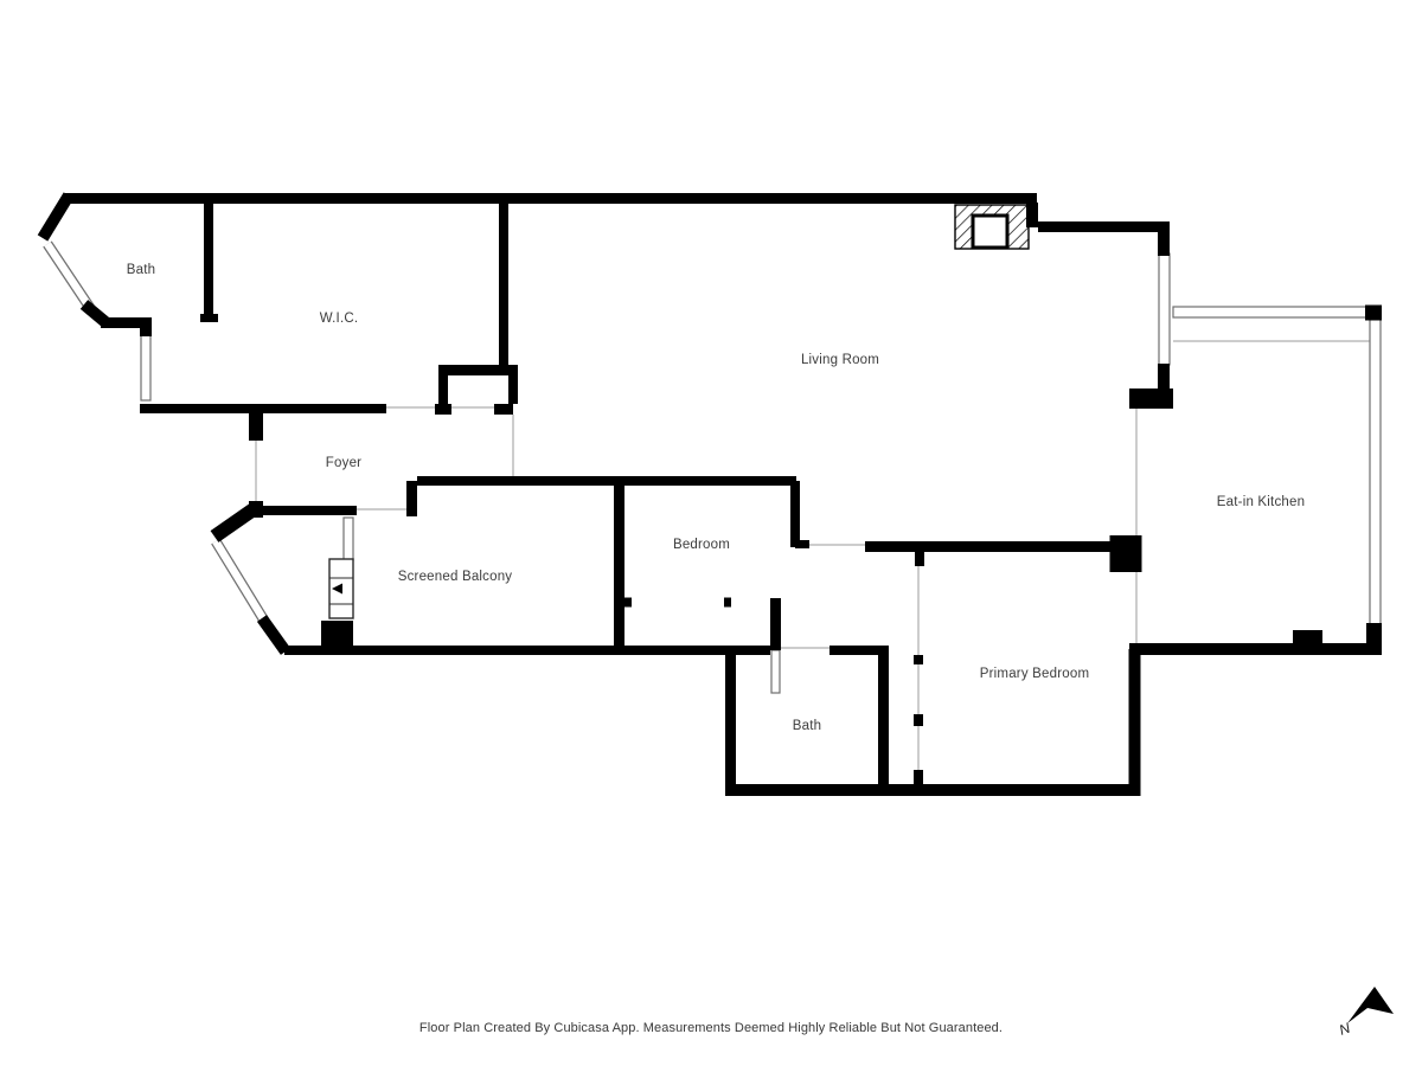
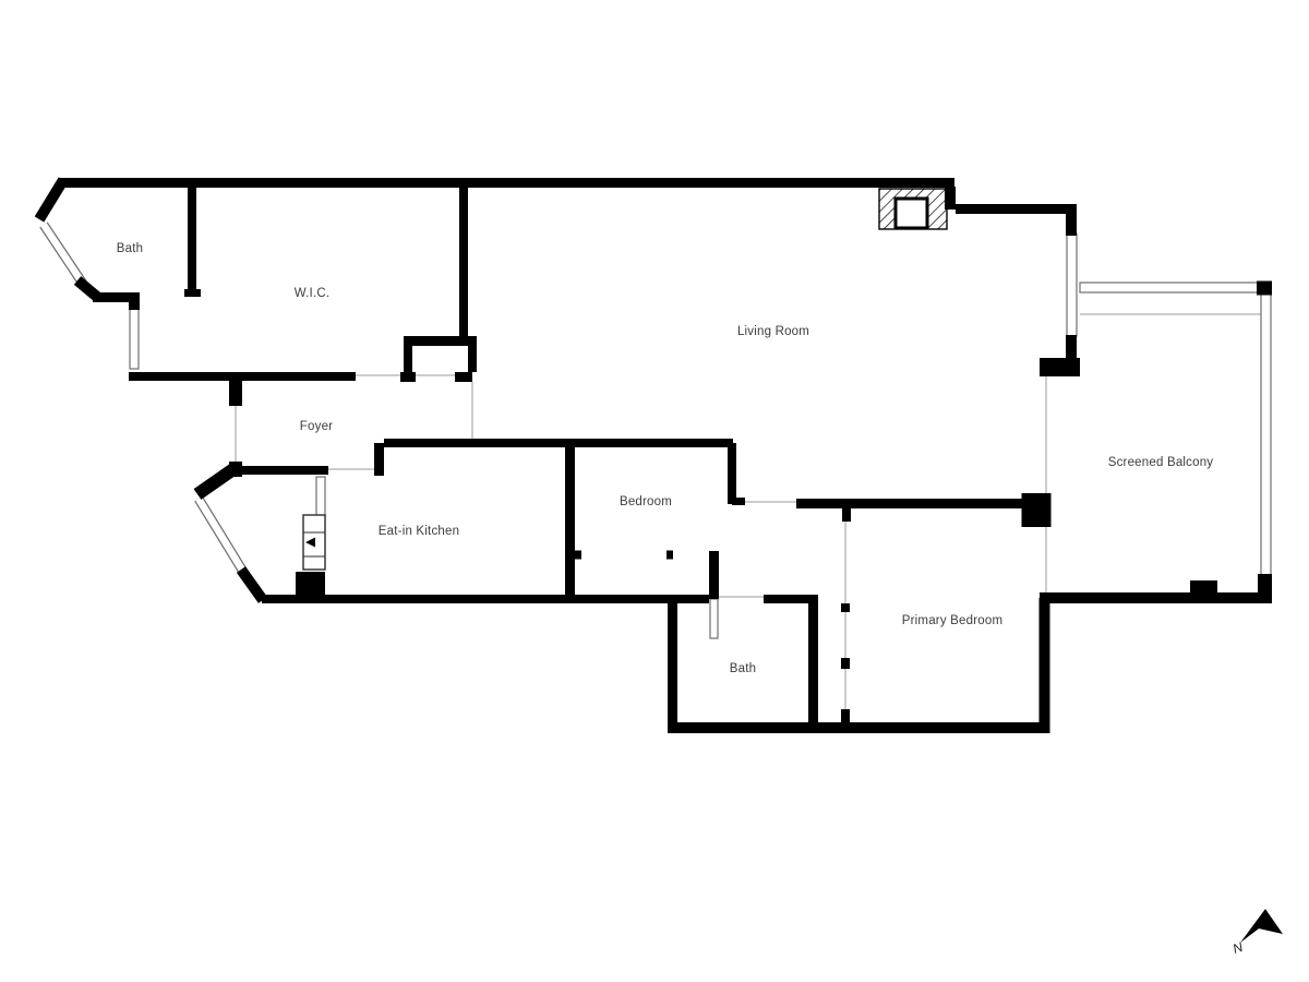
  Bath
  W.I.C.
  Living Room
  Foyer
- Screened Balcony
+ Eat-in Kitchen
  Bedroom
  Bath
  Primary Bedroom
- Eat-in Kitchen
+ Screened Balcony
- Floor Plan Created By Cubicasa App. Measurements Deemed Highly Reliable But Not Guaranteed.
